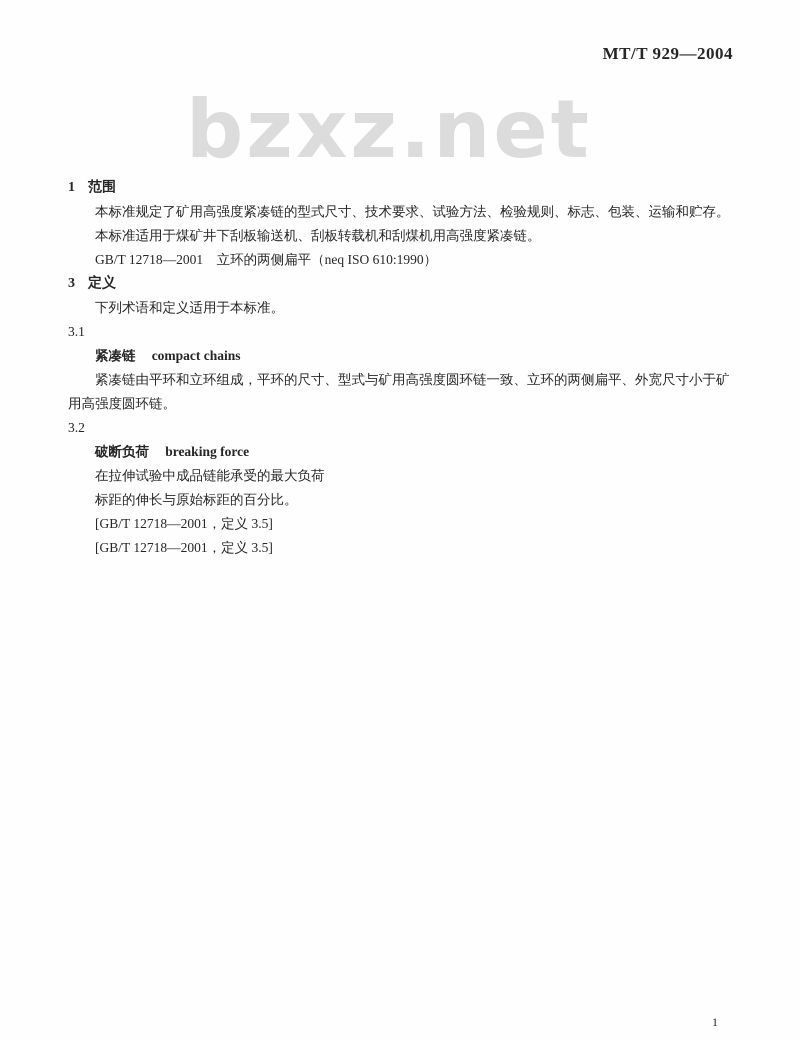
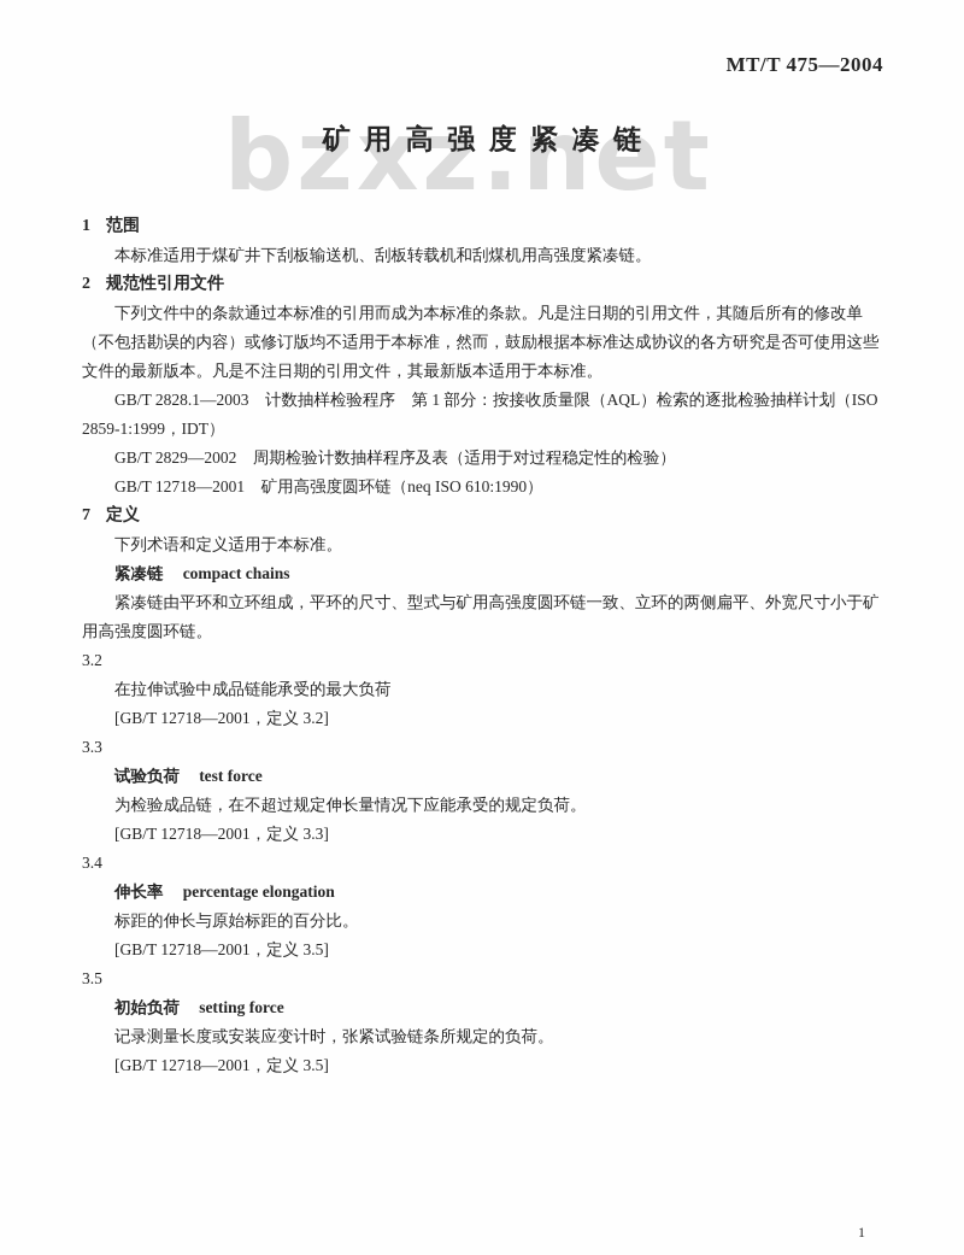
  bzxz.net
- MT/T 929—2004
+ MT/T 475—2004
+ 矿用高强度紧凑链
  1 范围
- 本标准规定了矿用高强度紧凑链的型式尺寸、技术要求、试验方法、检验规则、标志、包装、运输和贮存。
  本标准适用于煤矿井下刮板输送机、刮板转载机和刮煤机用高强度紧凑链。
+ 2 规范性引用文件
+ 下列文件中的条款通过本标准的引用而成为本标准的条款。凡是注日期的引用文件，其随后所有的修改单（不包括勘误的内容）或修订版均不适用于本标准，然而，鼓励根据本标准达成协议的各方研究是否可使用这些文件的最新版本。凡是不注日期的引用文件，其最新版本适用于本标准。
+ GB/T 2828.1—2003 计数抽样检验程序 第 1 部分：按接收质量限（AQL）检索的逐批检验抽样计划（ISO 2859-1:1999，IDT）
+ GB/T 2829—2002 周期检验计数抽样程序及表（适用于对过程稳定性的检验）
- GB/T 12718—2001 立环的两侧扁平（neq ISO 610:1990）
+ GB/T 12718—2001 矿用高强度圆环链（neq ISO 610:1990）
- 3 定义
+ 7 定义
  下列术语和定义适用于本标准。
- 3.1
  紧凑链 compact chains
  紧凑链由平环和立环组成，平环的尺寸、型式与矿用高强度圆环链一致、立环的两侧扁平、外宽尺寸小于矿用高强度圆环链。
  3.2
- 破断负荷 breaking force
  在拉伸试验中成品链能承受的最大负荷
+ [GB/T 12718—2001，定义 3.2]
+ 3.3
+ 试验负荷 test force
+ 为检验成品链，在不超过规定伸长量情况下应能承受的规定负荷。
+ [GB/T 12718—2001，定义 3.3]
+ 3.4
+ 伸长率 percentage elongation
  标距的伸长与原始标距的百分比。
  [GB/T 12718—2001，定义 3.5]
+ 3.5
+ 初始负荷 setting force
+ 记录测量长度或安装应变计时，张紧试验链条所规定的负荷。
  [GB/T 12718—2001，定义 3.5]
  1
